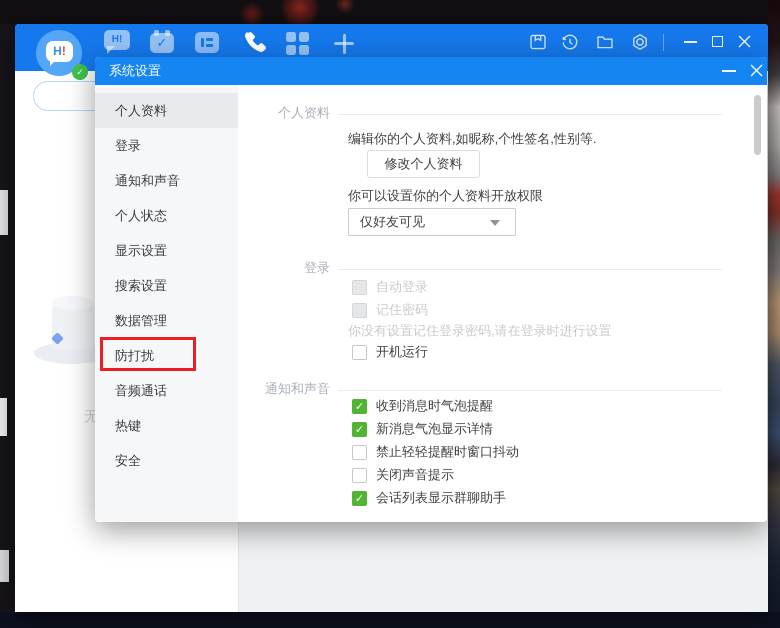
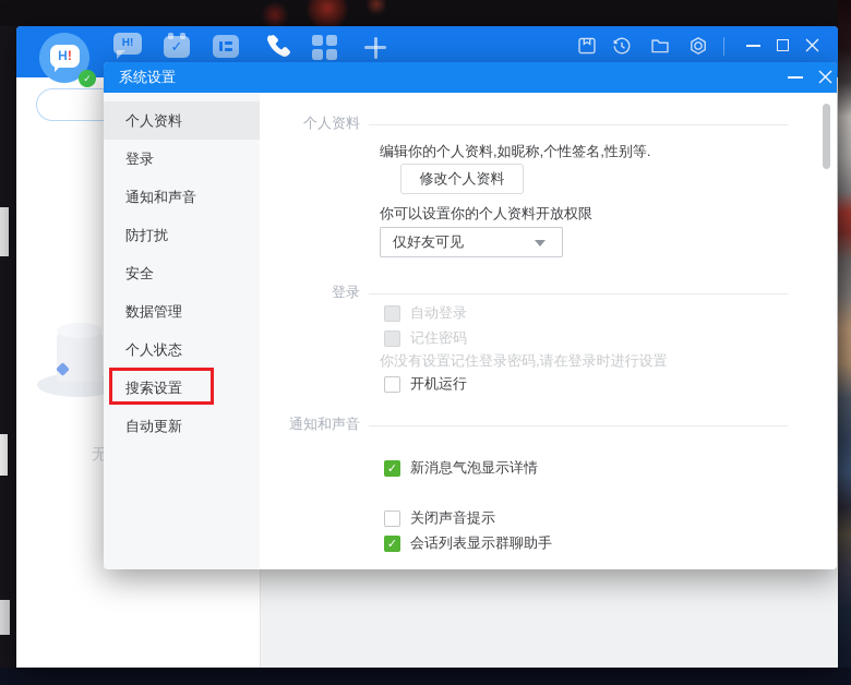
  H!
  ✓
  H!
  ✓
  无
  系统设置
  个人资料
  登录
  通知和声音
- 个人状态
+ 防打扰
- 显示设置
- 搜索设置
+ 安全
  数据管理
- 防打扰
+ 个人状态
- 音频通话
- 热键
- 安全
+ 搜索设置
+ 自动更新
  个人资料
  编辑你的个人资料,如昵称,个性签名,性别等.
  修改个人资料
  你可以设置你的个人资料开放权限
  仅好友可见
  登录
  自动登录
  记住密码
  你没有设置记住登录密码,请在登录时进行设置
  开机运行
  通知和声音
- 收到消息时气泡提醒
  新消息气泡显示详情
- 禁止轻轻提醒时窗口抖动
  关闭声音提示
  会话列表显示群聊助手
